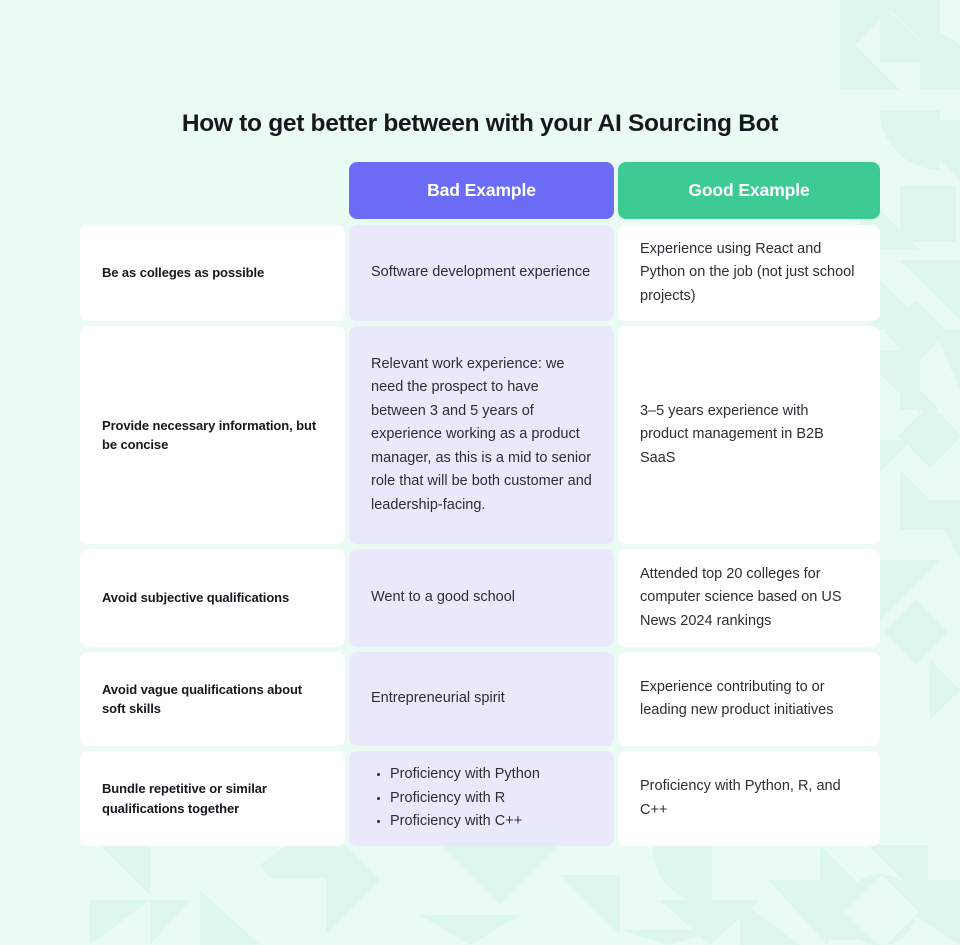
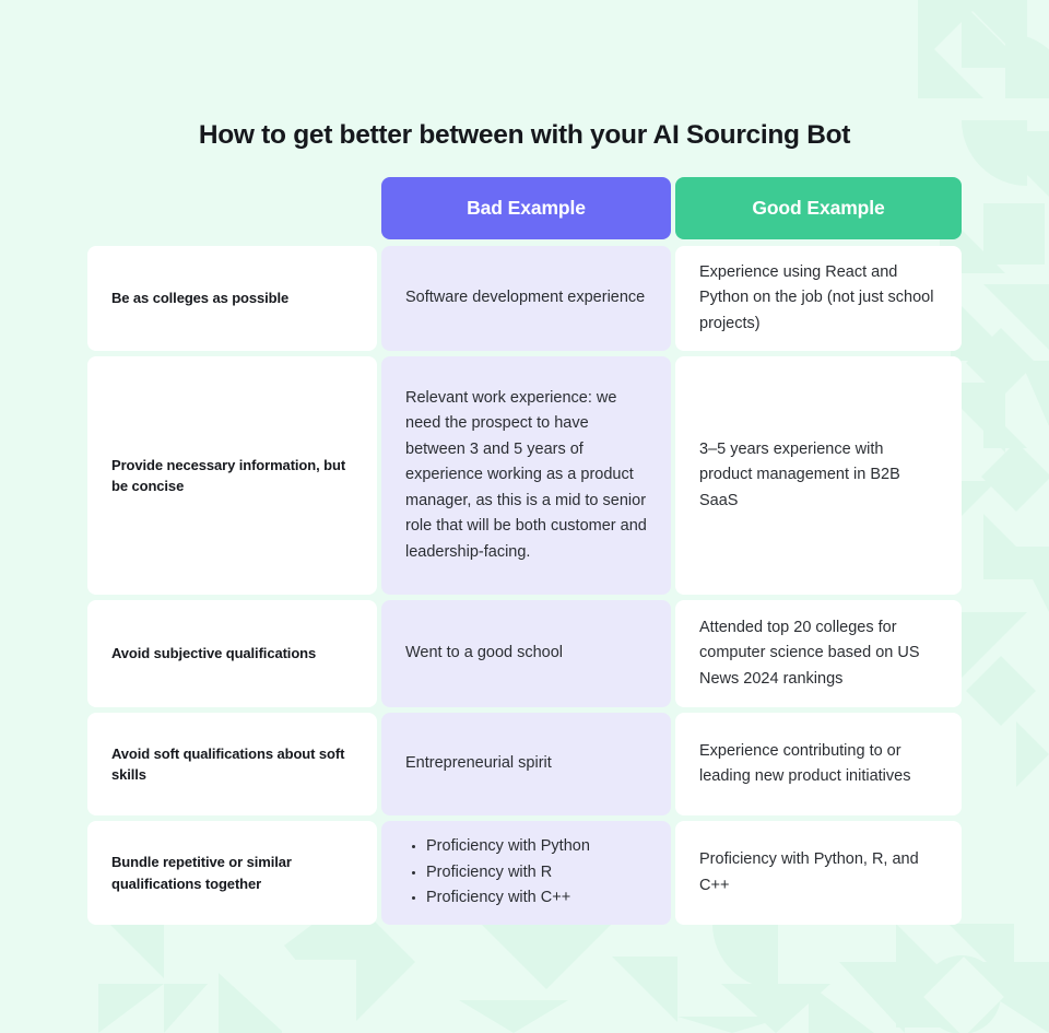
  How to get better between with your AI Sourcing Bot
  Bad Example
  Good Example
  Be as colleges as possible
  Software development experience
  Experience using React and Python on the job (not just school projects)
  Provide necessary information, but be concise
  Relevant work experience: we need the prospect to have between 3 and 5 years of experience working as a product manager, as this is a mid to senior role that will be both customer and leadership-facing.
  3–5 years experience with product management in B2B SaaS
  Avoid subjective qualifications
  Went to a good school
  Attended top 20 colleges for computer science based on US News 2024 rankings
- Avoid vague qualifications about soft skills
+ Avoid soft qualifications about soft skills
  Entrepreneurial spirit
  Experience contributing to or leading new product initiatives
  Bundle repetitive or similar qualifications together
  Proficiency with Python
  Proficiency with R
  Proficiency with C++
  Proficiency with Python, R, and C++
